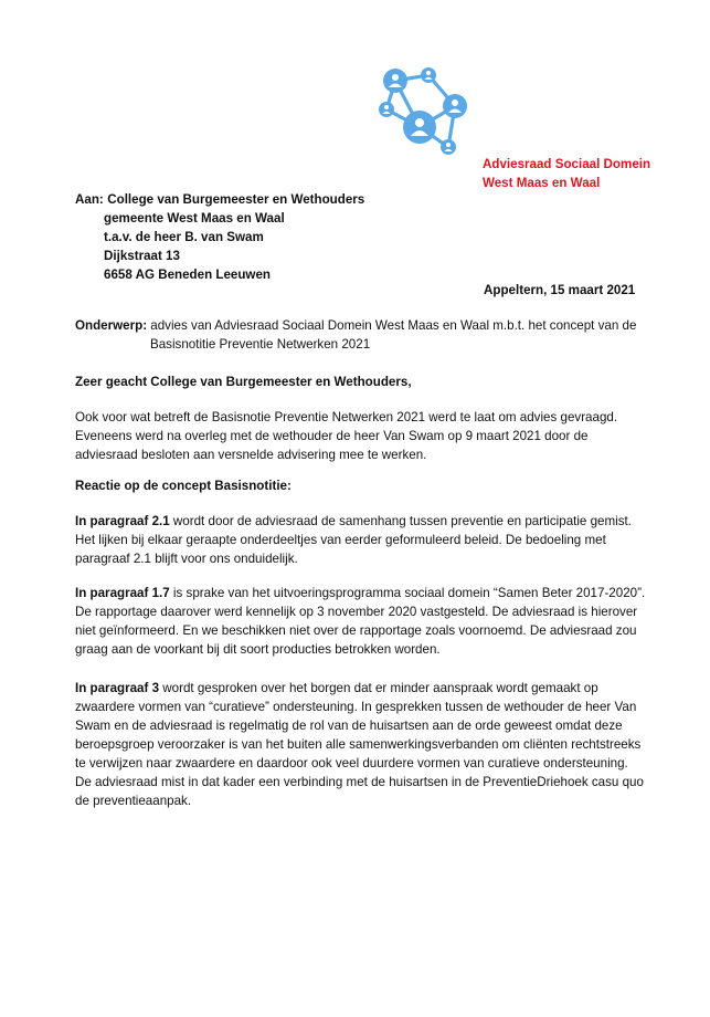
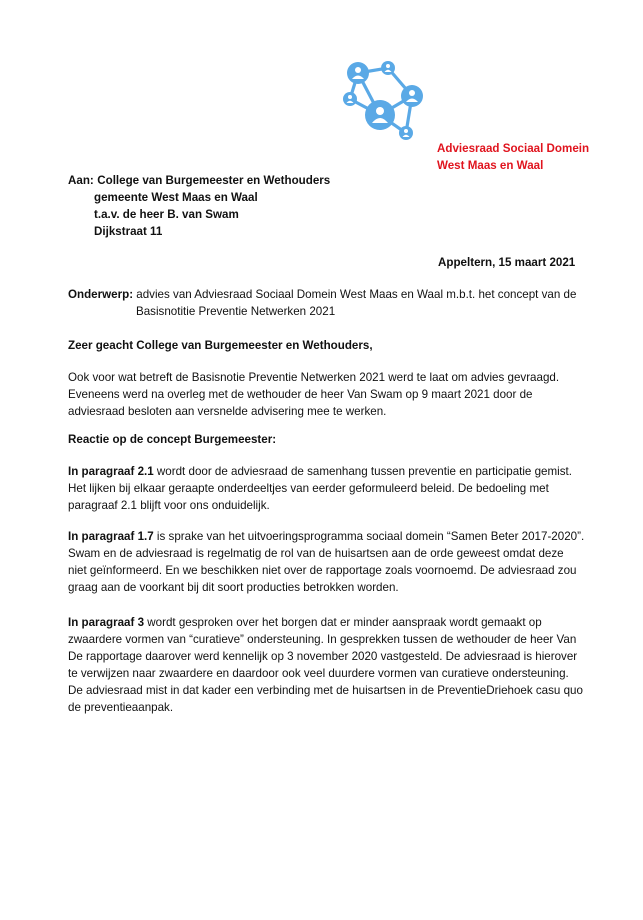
  Adviesraad Sociaal Domein
  West Maas en Waal
  Aan: College van Burgemeester en Wethouders
  gemeente West Maas en Waal
  t.a.v. de heer B. van Swam
- Dijkstraat 13
+ Dijkstraat 11
- 6658 AG Beneden Leeuwen
  Appeltern, 15 maart 2021
  Onderwerp: advies van Adviesraad Sociaal Domein West Maas en Waal m.b.t. het concept van de
  Basisnotitie Preventie Netwerken 2021
  Zeer geacht College van Burgemeester en Wethouders,
  Ook voor wat betreft de Basisnotie Preventie Netwerken 2021 werd te laat om advies gevraagd.
  Eveneens werd na overleg met de wethouder de heer Van Swam op 9 maart 2021 door de
  adviesraad besloten aan versnelde advisering mee te werken.
- Reactie op de concept Basisnotitie:
+ Reactie op de concept Burgemeester:
  In paragraaf 2.1 wordt door de adviesraad de samenhang tussen preventie en participatie gemist.
  Het lijken bij elkaar geraapte onderdeeltjes van eerder geformuleerd beleid. De bedoeling met
  paragraaf 2.1 blijft voor ons onduidelijk.
  In paragraaf 1.7 is sprake van het uitvoeringsprogramma sociaal domein “Samen Beter 2017-2020”.
- De rapportage daarover werd kennelijk op 3 november 2020 vastgesteld. De adviesraad is hierover
+ Swam en de adviesraad is regelmatig de rol van de huisartsen aan de orde geweest omdat deze
  niet geïnformeerd. En we beschikken niet over de rapportage zoals voornoemd. De adviesraad zou
  graag aan de voorkant bij dit soort producties betrokken worden.
  In paragraaf 3 wordt gesproken over het borgen dat er minder aanspraak wordt gemaakt op
  zwaardere vormen van “curatieve” ondersteuning. In gesprekken tussen de wethouder de heer Van
- Swam en de adviesraad is regelmatig de rol van de huisartsen aan de orde geweest omdat deze
+ De rapportage daarover werd kennelijk op 3 november 2020 vastgesteld. De adviesraad is hierover
- beroepsgroep veroorzaker is van het buiten alle samenwerkingsverbanden om cliënten rechtstreeks
  te verwijzen naar zwaardere en daardoor ook veel duurdere vormen van curatieve ondersteuning.
  De adviesraad mist in dat kader een verbinding met de huisartsen in de PreventieDriehoek casu quo
  de preventieaanpak.
